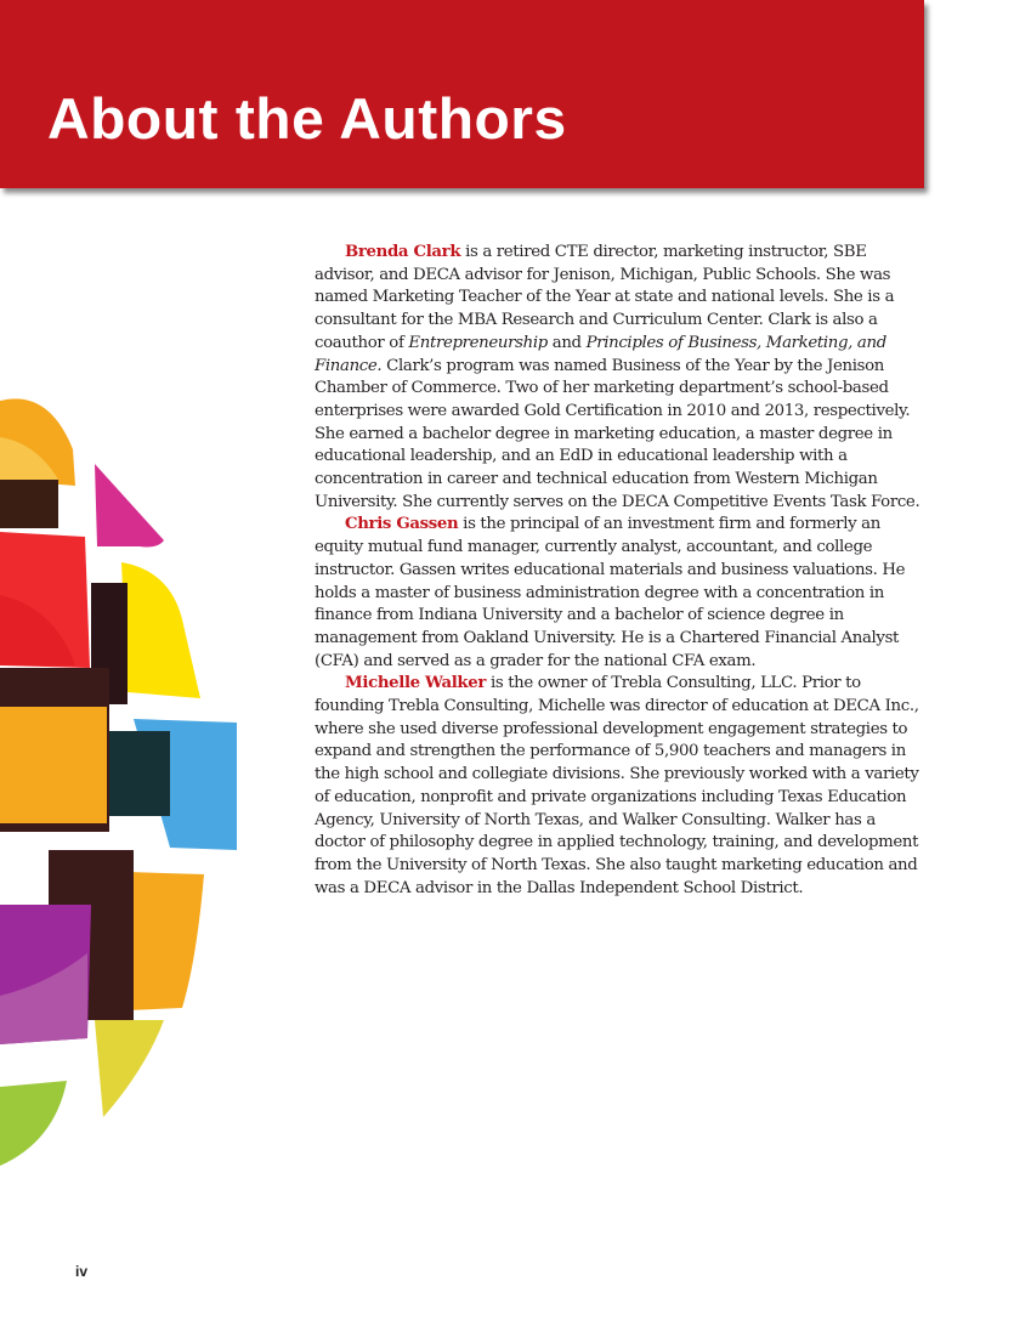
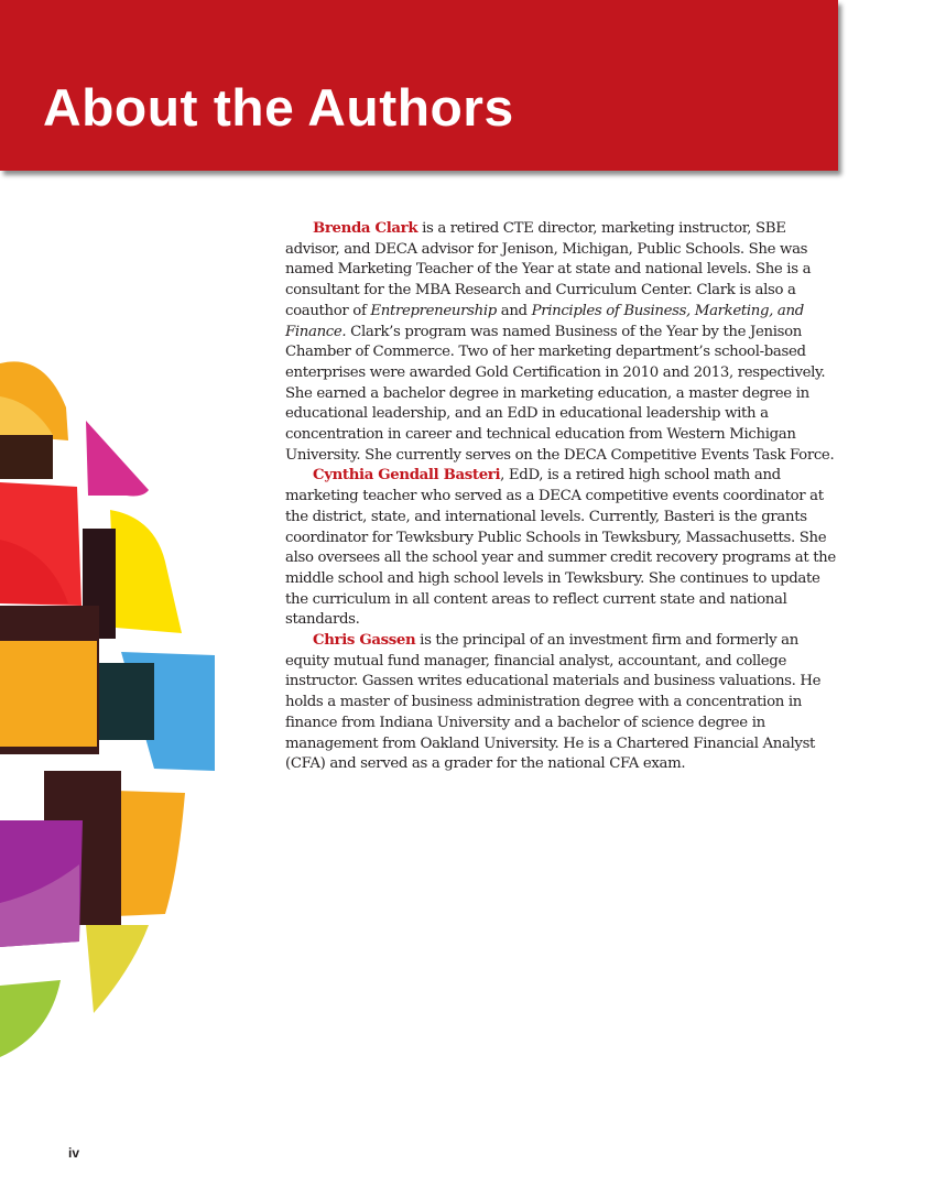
  About the Authors
  Brenda Clark is a retired CTE director, marketing instructor, SBE advisor, and DECA advisor for Jenison, Michigan, Public Schools. She was named Marketing Teacher of the Year at state and national levels. She is a consultant for the MBA Research and Curriculum Center. Clark is also a coauthor of Entrepreneurship and Principles of Business, Marketing, and Finance. Clark’s program was named Business of the Year by the Jenison Chamber of Commerce. Two of her marketing department’s school-based enterprises were awarded Gold Certification in 2010 and 2013, respectively. She earned a bachelor degree in marketing education, a master degree in educational leadership, and an EdD in educational leadership with a concentration in career and technical education from Western Michigan University. She currently serves on the DECA Competitive Events Task Force.
+ Cynthia Gendall Basteri, EdD, is a retired high school math and marketing teacher who served as a DECA competitive events coordinator at the district, state, and international levels. Currently, Basteri is the grants coordinator for Tewksbury Public Schools in Tewksbury, Massachusetts. She also oversees all the school year and summer credit recovery programs at the middle school and high school levels in Tewksbury. She continues to update the curriculum in all content areas to reflect current state and national standards.
- Chris Gassen is the principal of an investment firm and formerly an equity mutual fund manager, currently analyst, accountant, and college instructor. Gassen writes educational materials and business valuations. He holds a master of business administration degree with a concentration in finance from Indiana University and a bachelor of science degree in management from Oakland University. He is a Chartered Financial Analyst (CFA) and served as a grader for the national CFA exam.
+ Chris Gassen is the principal of an investment firm and formerly an equity mutual fund manager, financial analyst, accountant, and college instructor. Gassen writes educational materials and business valuations. He holds a master of business administration degree with a concentration in finance from Indiana University and a bachelor of science degree in management from Oakland University. He is a Chartered Financial Analyst (CFA) and served as a grader for the national CFA exam.
- Michelle Walker is the owner of Trebla Consulting, LLC. Prior to founding Trebla Consulting, Michelle was director of education at DECA Inc., where she used diverse professional development engagement strategies to expand and strengthen the performance of 5,900 teachers and managers in the high school and collegiate divisions. She previously worked with a variety of education, nonprofit and private organizations including Texas Education Agency, University of North Texas, and Walker Consulting. Walker has a doctor of philosophy degree in applied technology, training, and development from the University of North Texas. She also taught marketing education and was a DECA advisor in the Dallas Independent School District.
  iv
